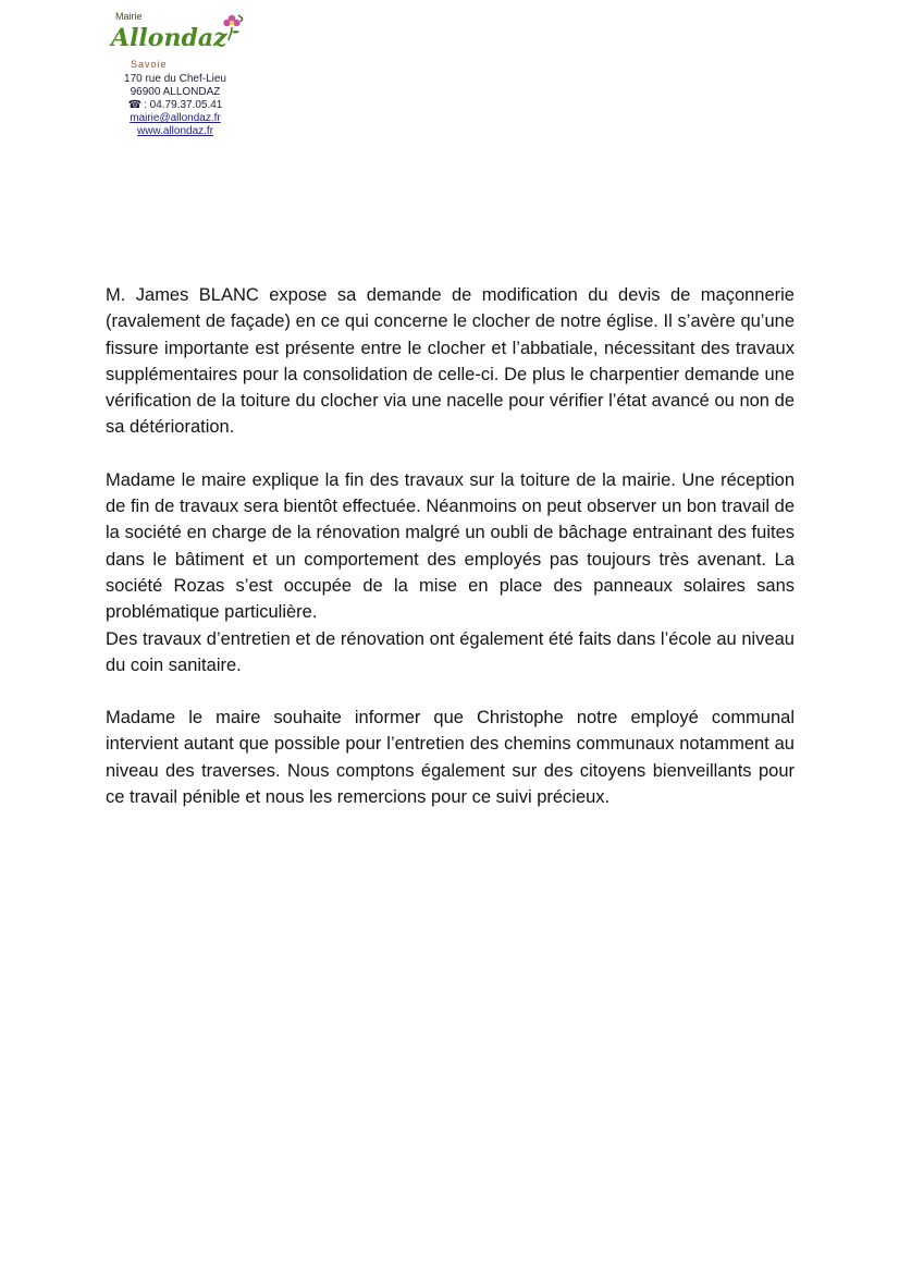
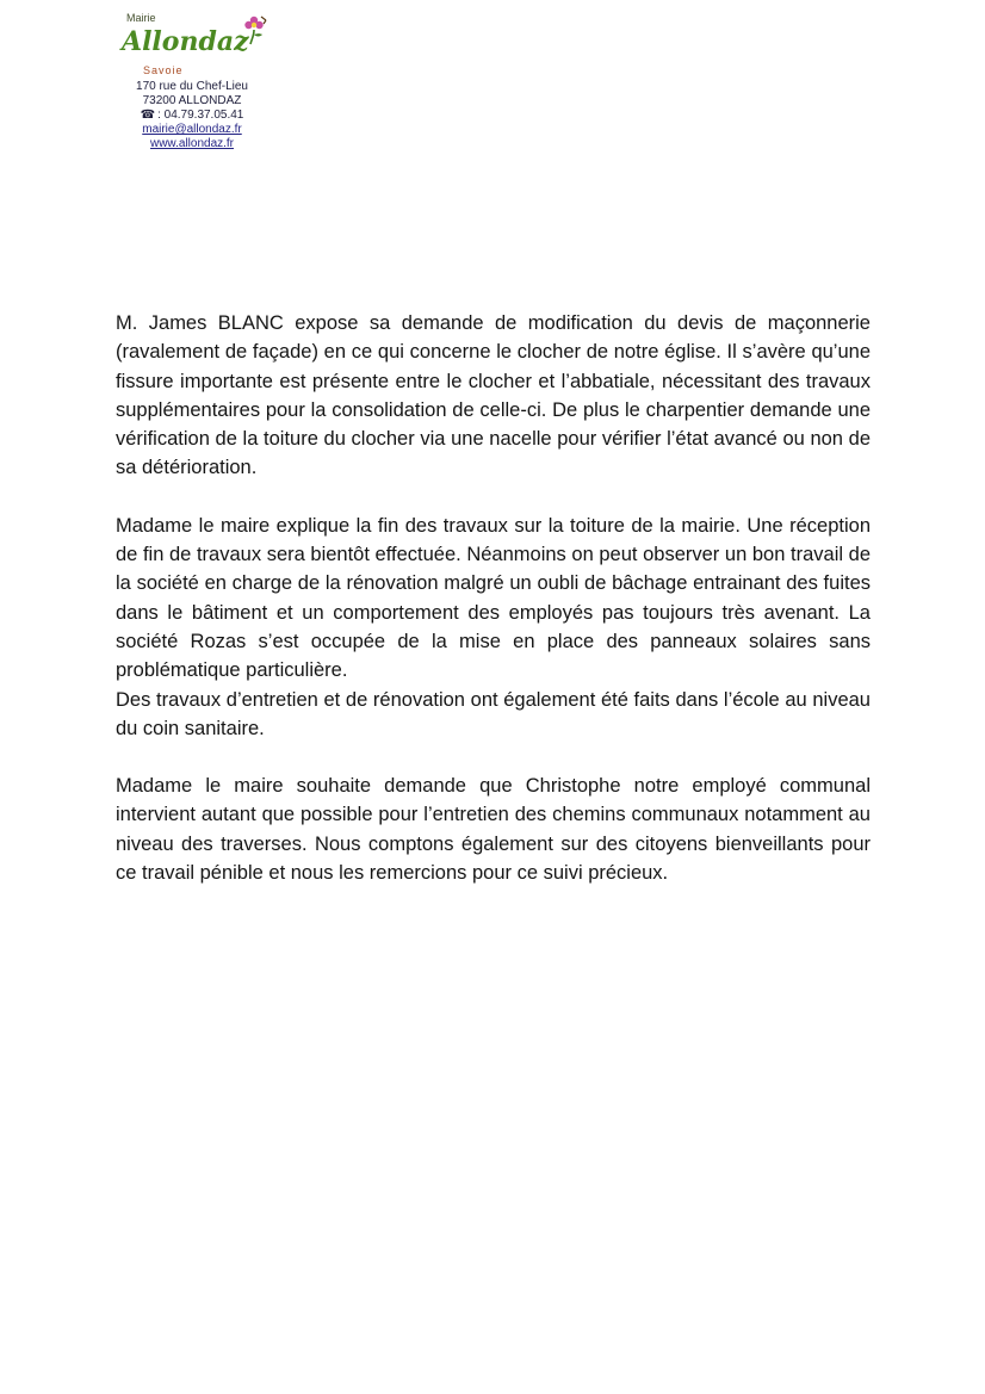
  Mairie
  Allondaz
  Savoie
  170 rue du Chef-Lieu
- 96900 ALLONDAZ
+ 73200 ALLONDAZ
  ☎ : 04.79.37.05.41
  mairie@allondaz.fr
  www.allondaz.fr
  M. James BLANC expose sa demande de modification du devis de maçonnerie (ravalement de façade) en ce qui concerne le clocher de notre église. Il s’avère qu’une fissure importante est présente entre le clocher et l’abbatiale, nécessitant des travaux supplémentaires pour la consolidation de celle-ci. De plus le charpentier demande une vérification de la toiture du clocher via une nacelle pour vérifier l’état avancé ou non de sa détérioration.
  Madame le maire explique la fin des travaux sur la toiture de la mairie. Une réception de fin de travaux sera bientôt effectuée. Néanmoins on peut observer un bon travail de la société en charge de la rénovation malgré un oubli de bâchage entrainant des fuites dans le bâtiment et un comportement des employés pas toujours très avenant. La société Rozas s’est occupée de la mise en place des panneaux solaires sans problématique particulière.
  Des travaux d’entretien et de rénovation ont également été faits dans l’école au niveau du coin sanitaire.
- Madame le maire souhaite informer que Christophe notre employé communal intervient autant que possible pour l’entretien des chemins communaux notamment au niveau des traverses. Nous comptons également sur des citoyens bienveillants pour ce travail pénible et nous les remercions pour ce suivi précieux.
+ Madame le maire souhaite demande que Christophe notre employé communal intervient autant que possible pour l’entretien des chemins communaux notamment au niveau des traverses. Nous comptons également sur des citoyens bienveillants pour ce travail pénible et nous les remercions pour ce suivi précieux.
